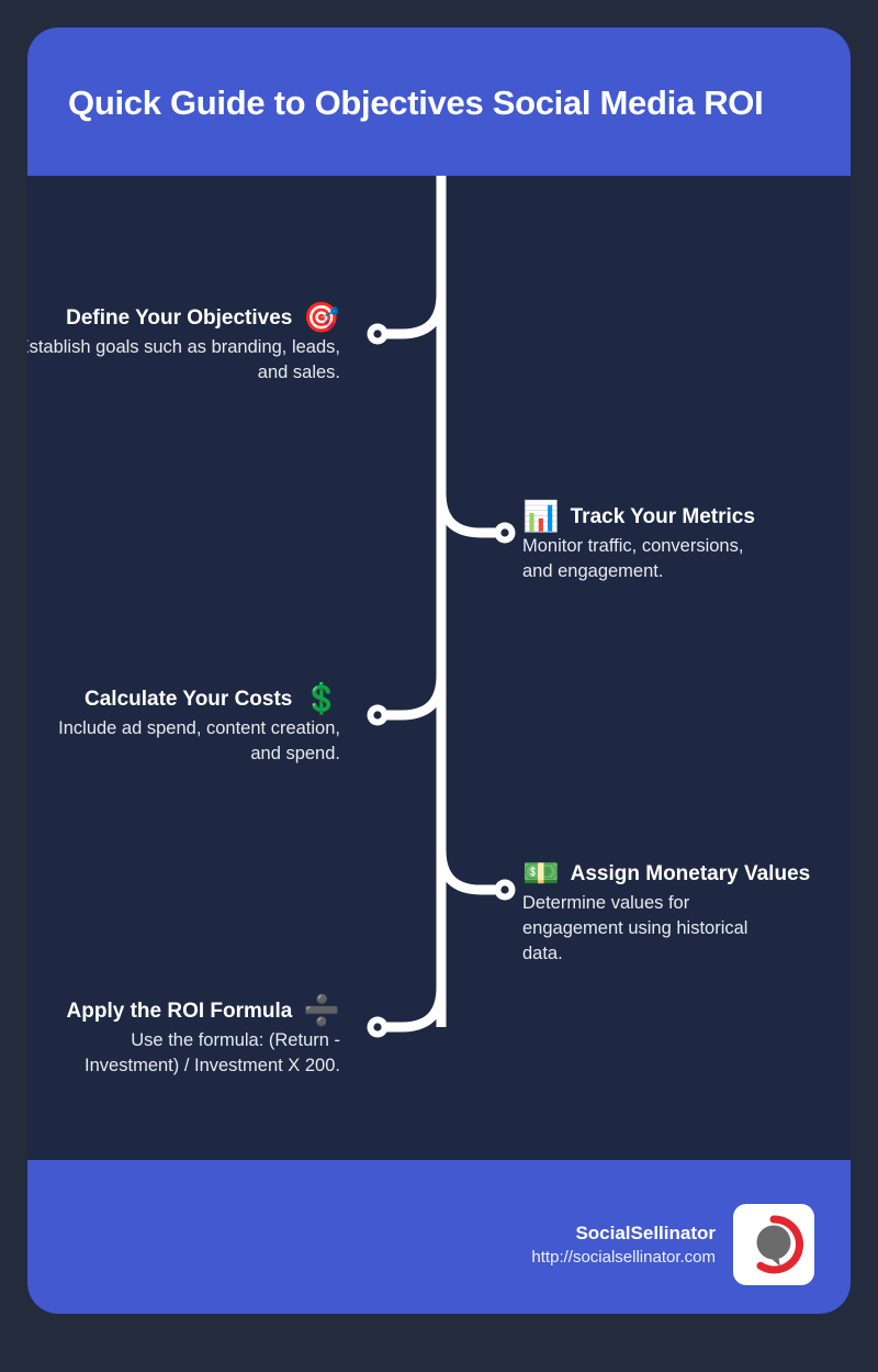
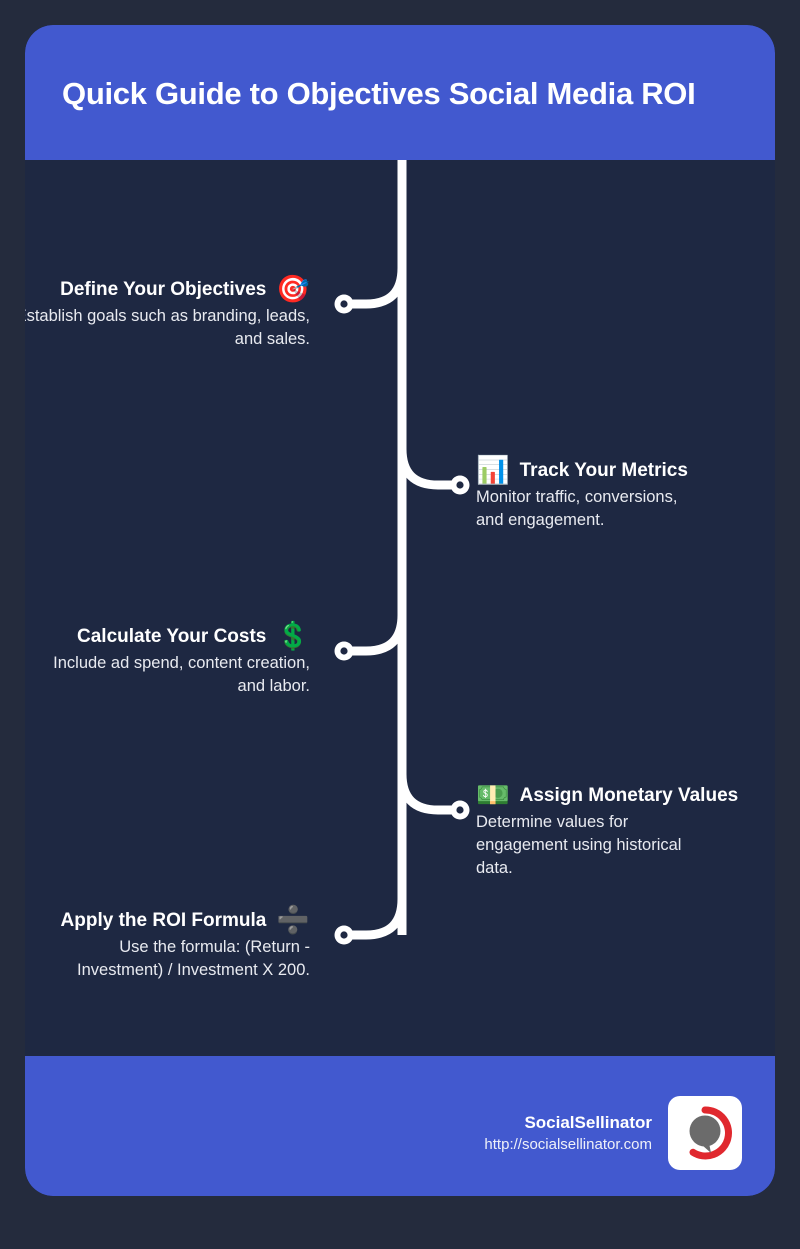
  Quick Guide to Objectives Social Media ROI
  Define Your Objectives
  🎯
  stablish goals such as branding, leads, and sales.
  📊
  Track Your Metrics
  Monitor traffic, conversions, and engagement.
  Calculate Your Costs
  💲
- Include ad spend, content creation, and spend.
+ Include ad spend, content creation, and labor.
  💵
  Assign Monetary Values
  Determine values for engagement using historical data.
  Apply the ROI Formula
  ➗
  Use the formula: (Return - Investment) / Investment X 200.
  SocialSellinator
  http://socialsellinator.com
